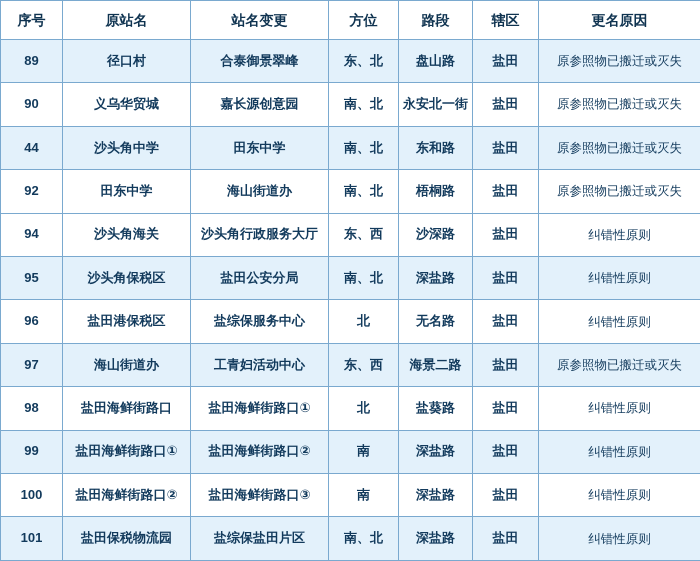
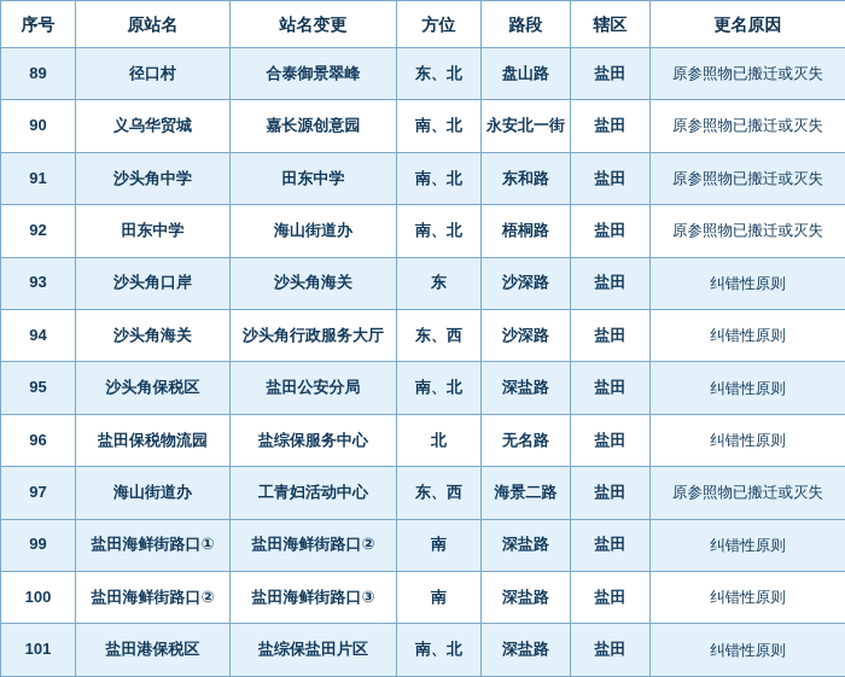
  序号	原站名	站名变更	方位	路段	辖区	更名原因
  89	径口村	合泰御景翠峰	东、北	盘山路	盐田	原参照物已搬迁或灭失
  90	义乌华贸城	嘉长源创意园	南、北	永安北一街	盐田	原参照物已搬迁或灭失
- 44	沙头角中学	田东中学	南、北	东和路	盐田	原参照物已搬迁或灭失
+ 91	沙头角中学	田东中学	南、北	东和路	盐田	原参照物已搬迁或灭失
  92	田东中学	海山街道办	南、北	梧桐路	盐田	原参照物已搬迁或灭失
+ 93	沙头角口岸	沙头角海关	东	沙深路	盐田	纠错性原则
  94	沙头角海关	沙头角行政服务大厅	东、西	沙深路	盐田	纠错性原则
  95	沙头角保税区	盐田公安分局	南、北	深盐路	盐田	纠错性原则
- 96	盐田港保税区	盐综保服务中心	北	无名路	盐田	纠错性原则
+ 96	盐田保税物流园	盐综保服务中心	北	无名路	盐田	纠错性原则
  97	海山街道办	工青妇活动中心	东、西	海景二路	盐田	原参照物已搬迁或灭失
- 98	盐田海鲜街路口	盐田海鲜街路口①	北	盐葵路	盐田	纠错性原则
  99	盐田海鲜街路口①	盐田海鲜街路口②	南	深盐路	盐田	纠错性原则
  100	盐田海鲜街路口②	盐田海鲜街路口③	南	深盐路	盐田	纠错性原则
- 101	盐田保税物流园	盐综保盐田片区	南、北	深盐路	盐田	纠错性原则
+ 101	盐田港保税区	盐综保盐田片区	南、北	深盐路	盐田	纠错性原则
